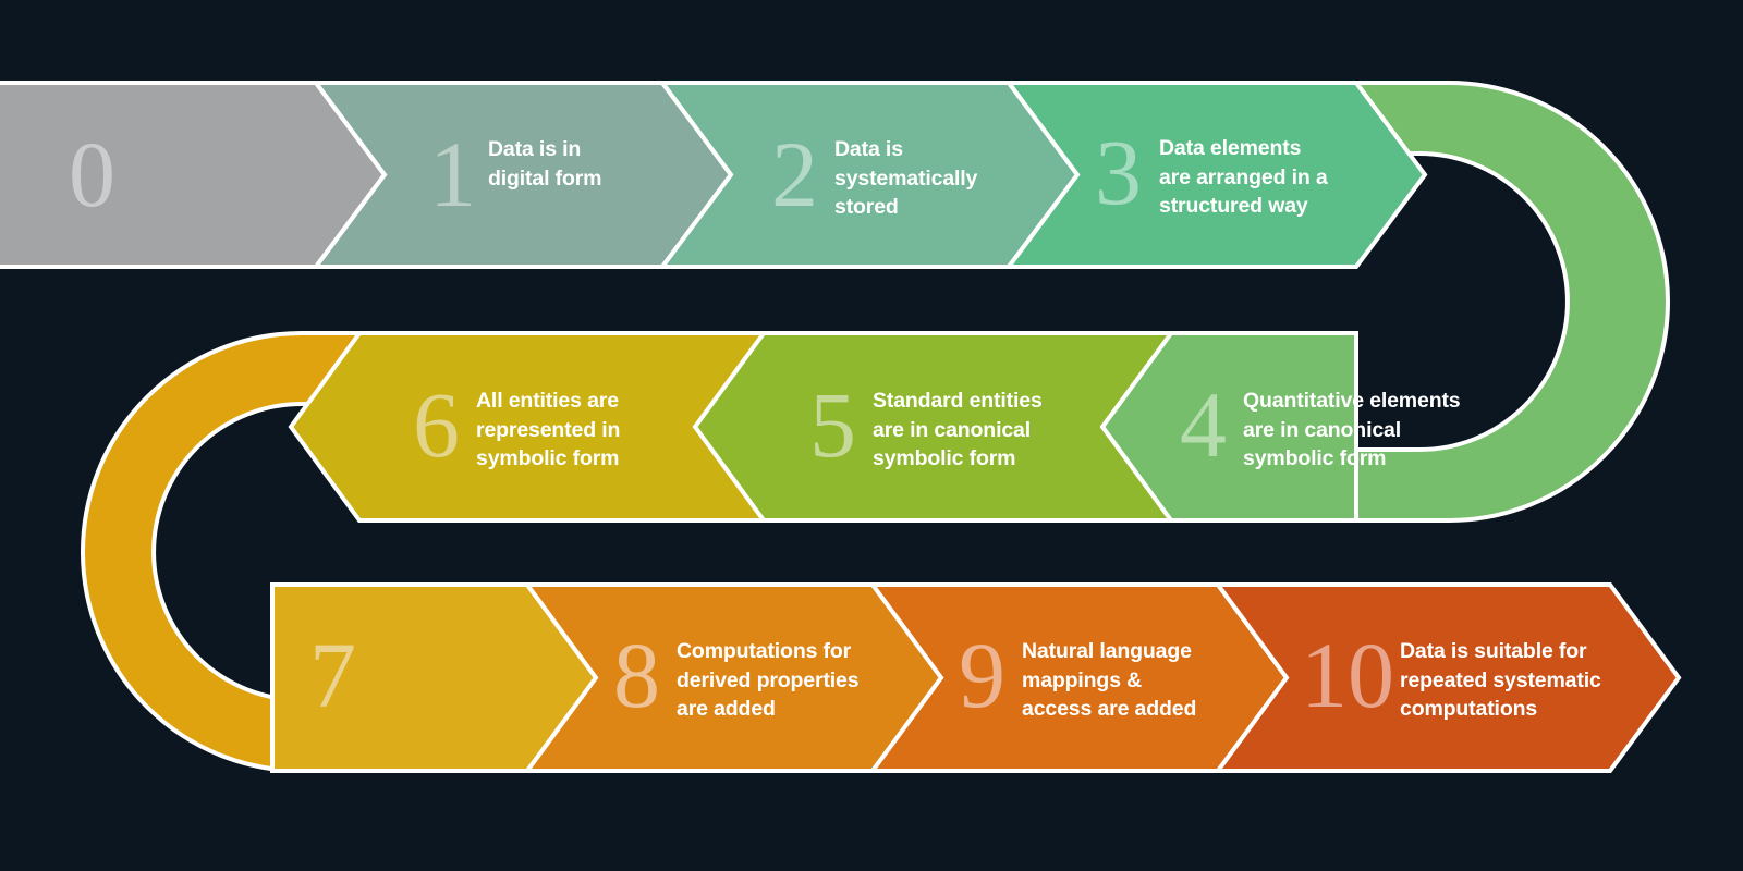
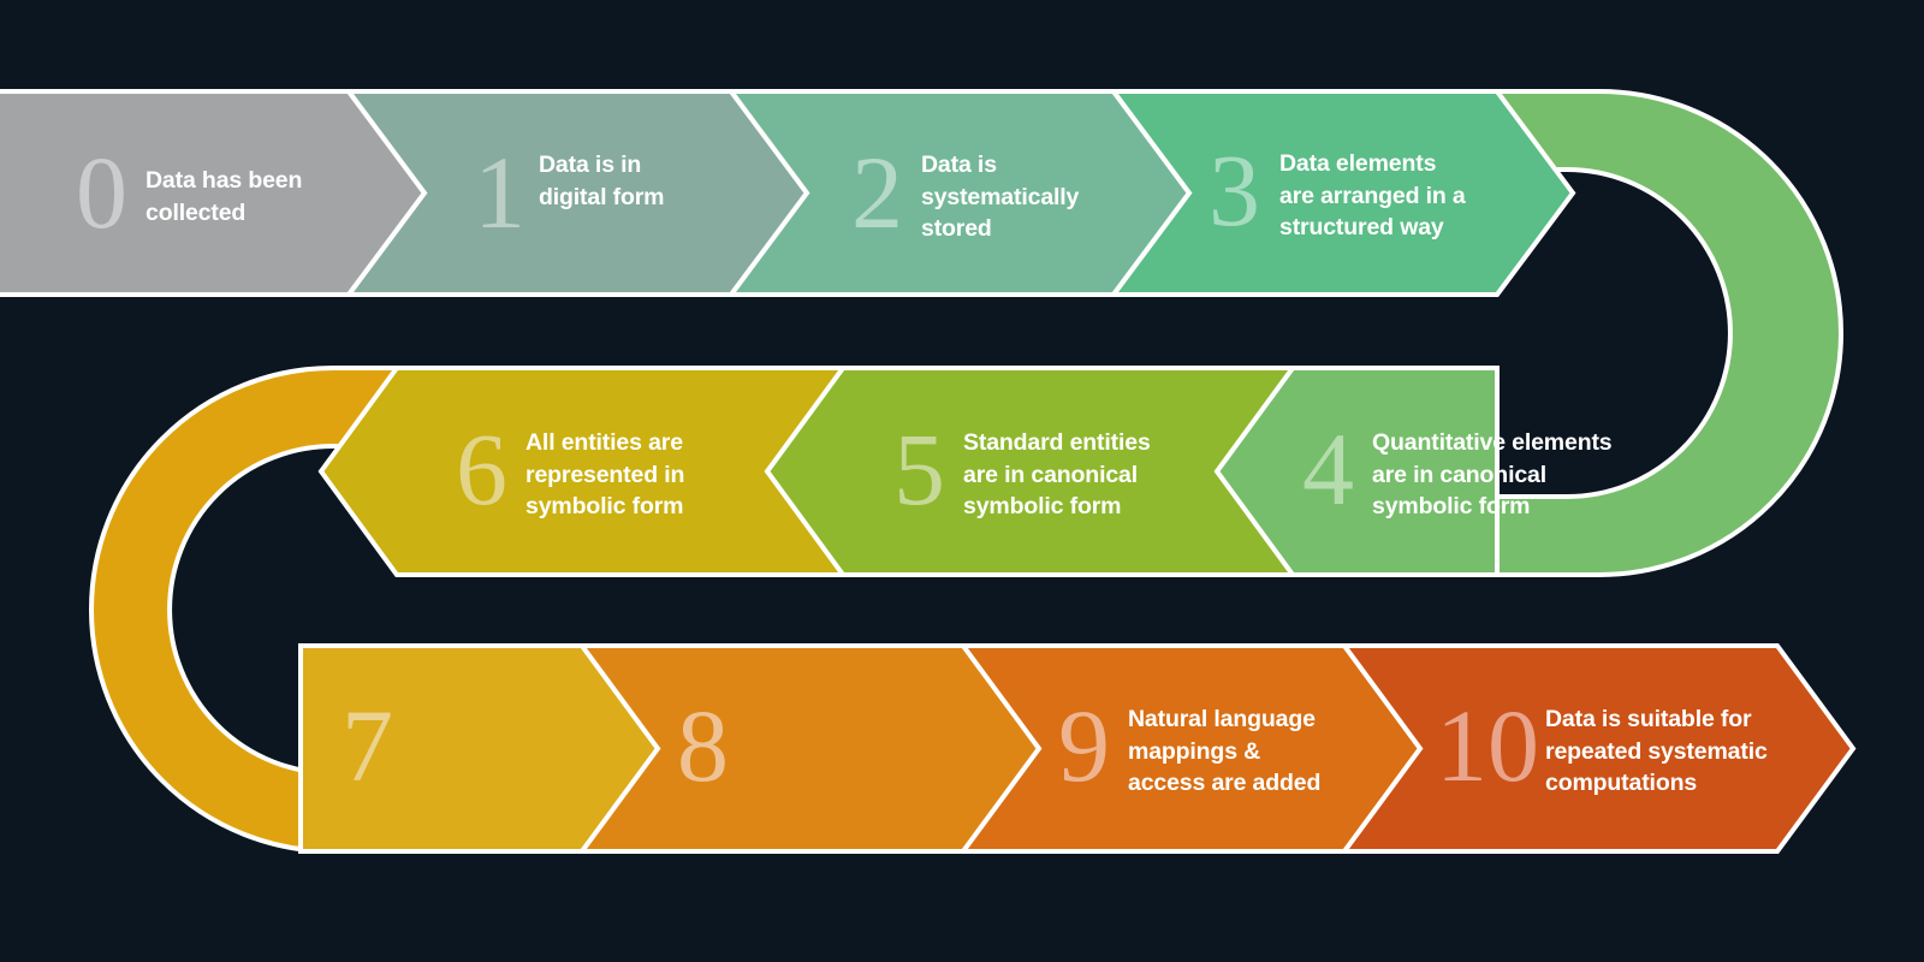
  0
+ Data has been
+ collected
  1
  Data is in
  digital form
  2
  Data is
  systematically
  stored
  3
  Data elements
  are arranged in a
  structured way
  4
  Quantitative elements
  are in canonical
  symbolic form
  5
  Standard entities
  are in canonical
  symbolic form
  6
  All entities are
  represented in
  symbolic form
  7
  8
- Computations for
- derived properties
- are added
  9
  Natural language
  mappings &
  access are added
  10
  Data is suitable for
  repeated systematic
  computations
